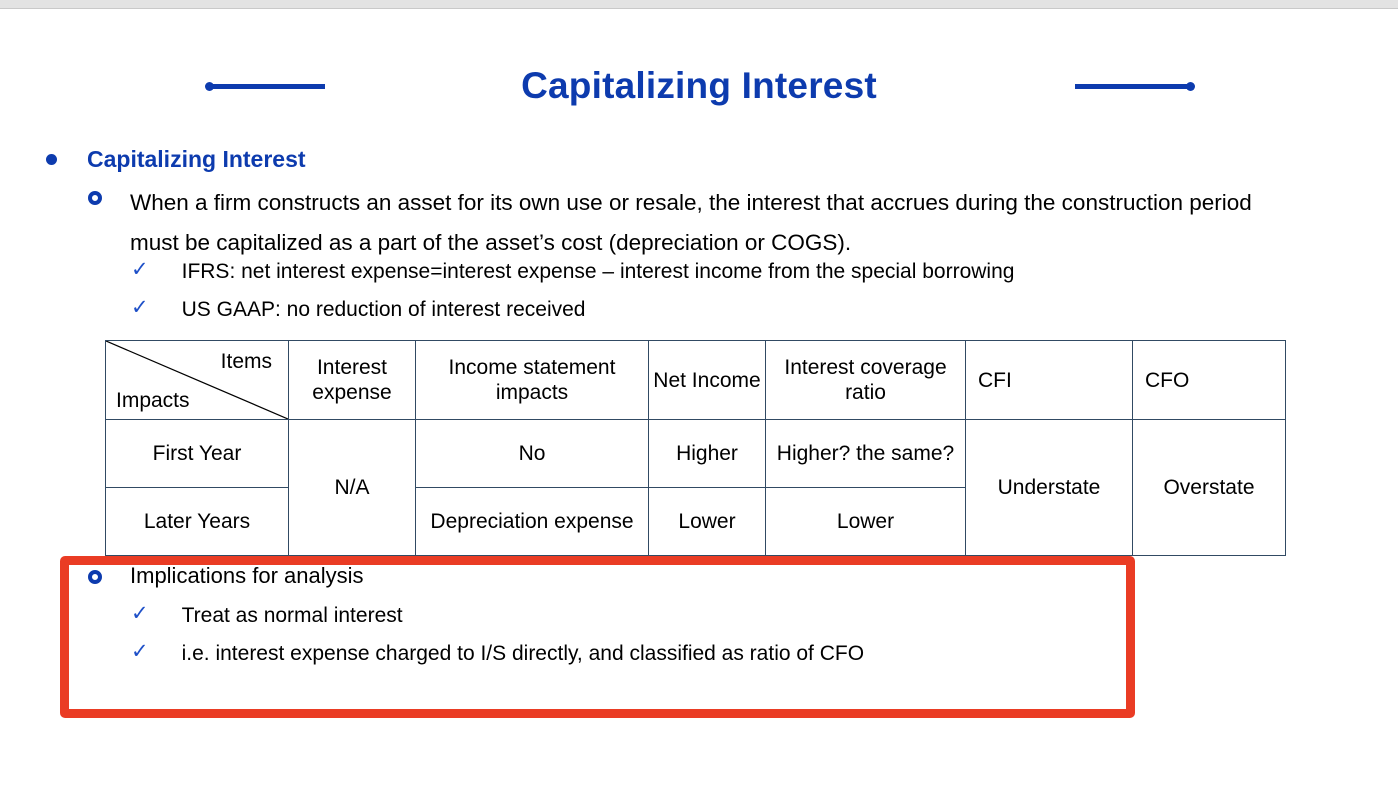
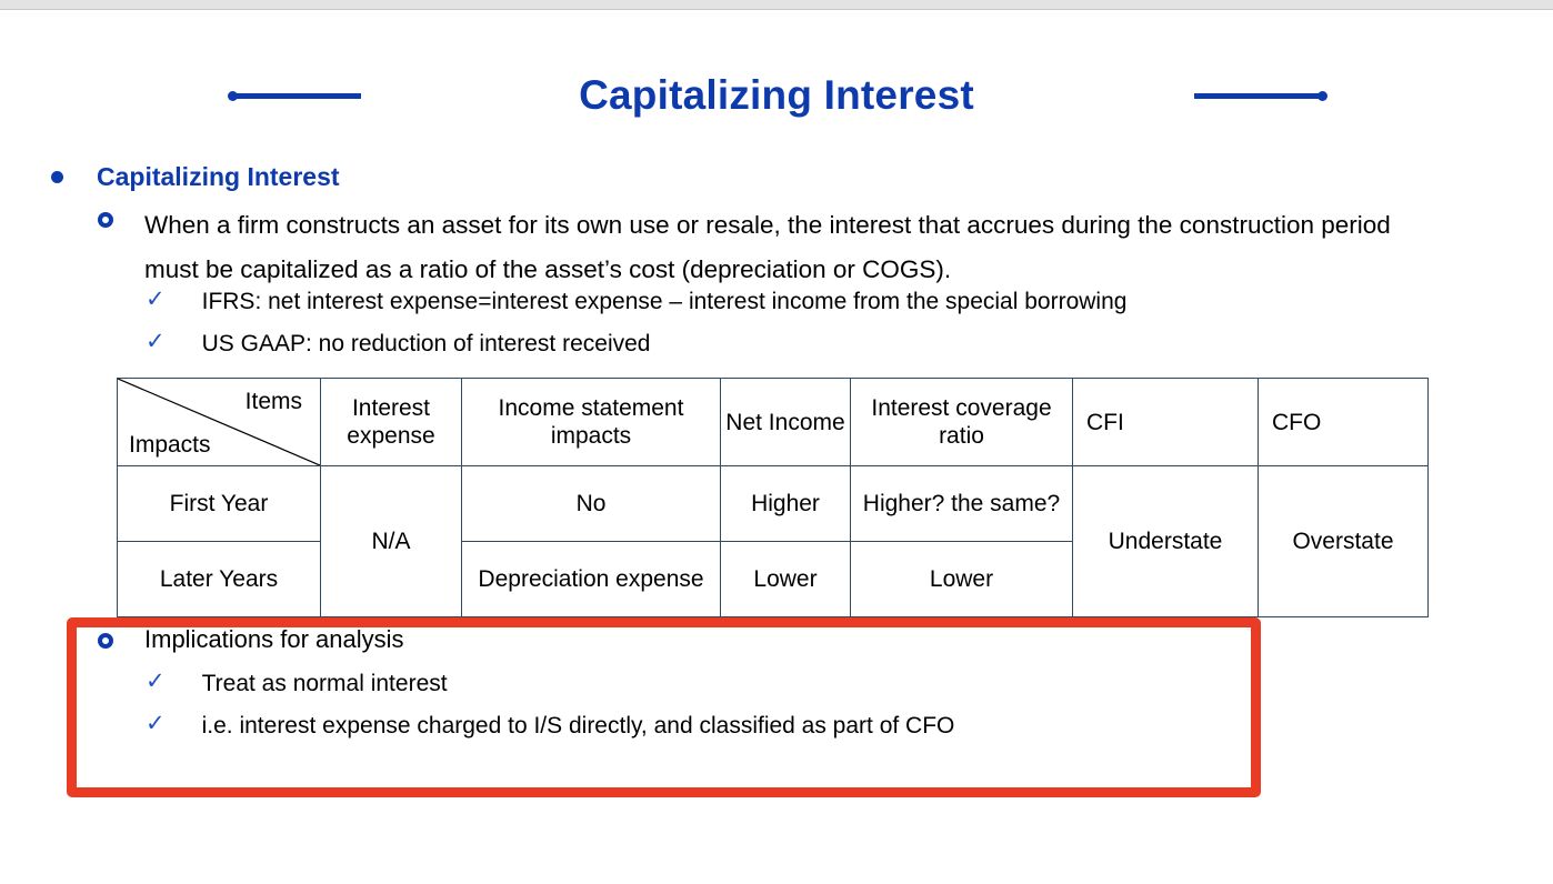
  Capitalizing Interest
  Capitalizing Interest
- When a firm constructs an asset for its own use or resale, the interest that accrues during the construction period must be capitalized as a part of the asset’s cost (depreciation or COGS).
+ When a firm constructs an asset for its own use or resale, the interest that accrues during the construction period must be capitalized as a ratio of the asset’s cost (depreciation or COGS).
  ✓
  IFRS: net interest expense=interest expense – interest income from the special borrowing
  ✓
  US GAAP: no reduction of interest received
  Items Impacts	Interest expense	Income statement impacts	Net Income	Interest coverage ratio	CFI	CFO
  First Year	N/A	No	Higher	Higher? the same?	Understate	Overstate
  Later Years	Depreciation expense	Lower	Lower
  Implications for analysis
  ✓
  Treat as normal interest
  ✓
- i.e. interest expense charged to I/S directly, and classified as ratio of CFO
+ i.e. interest expense charged to I/S directly, and classified as part of CFO
